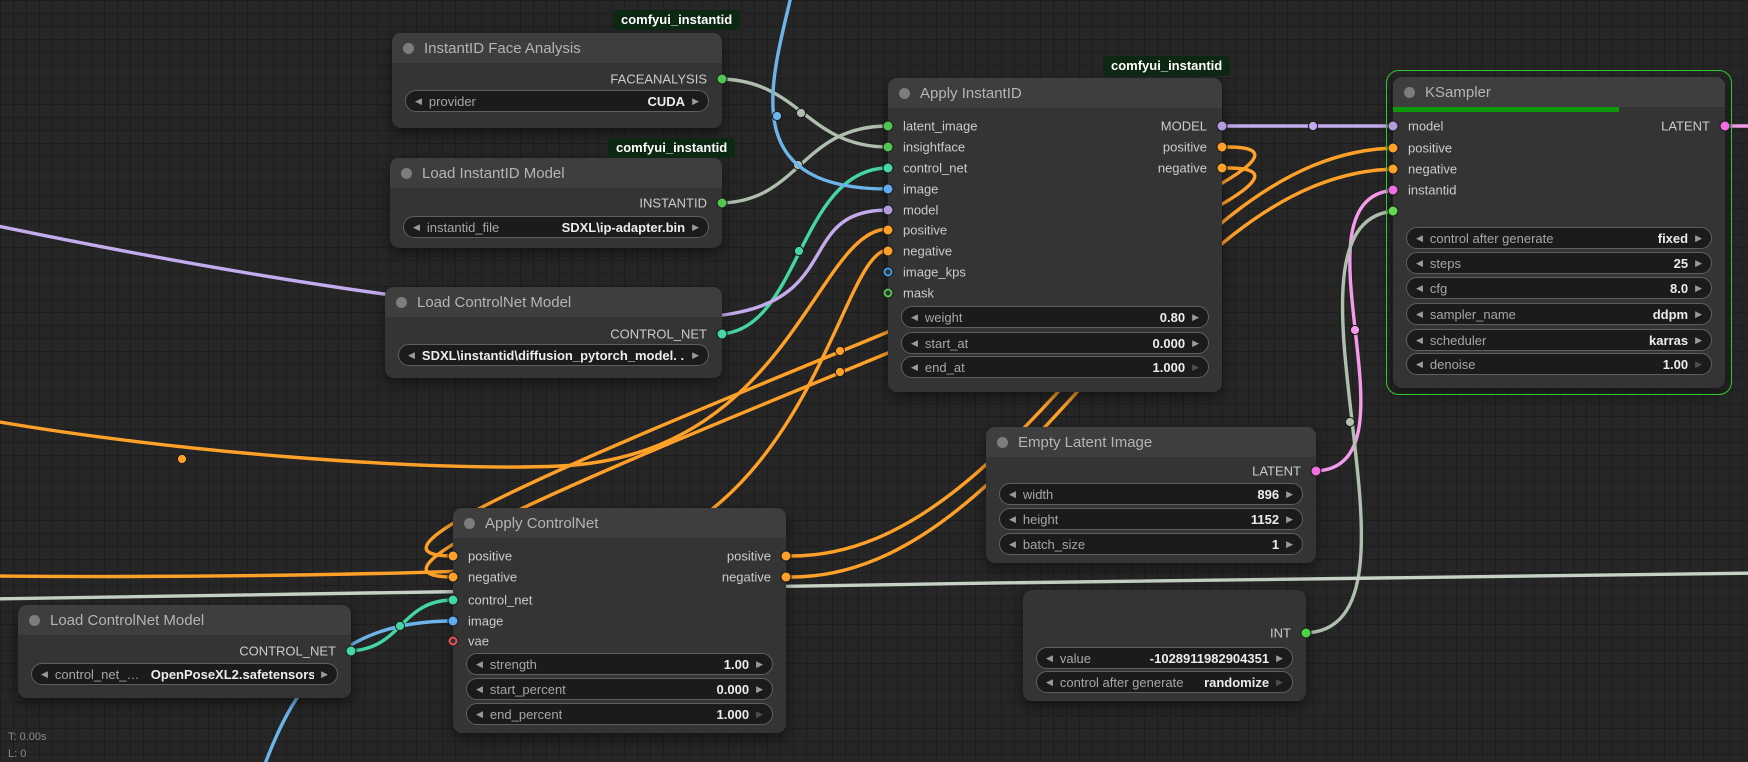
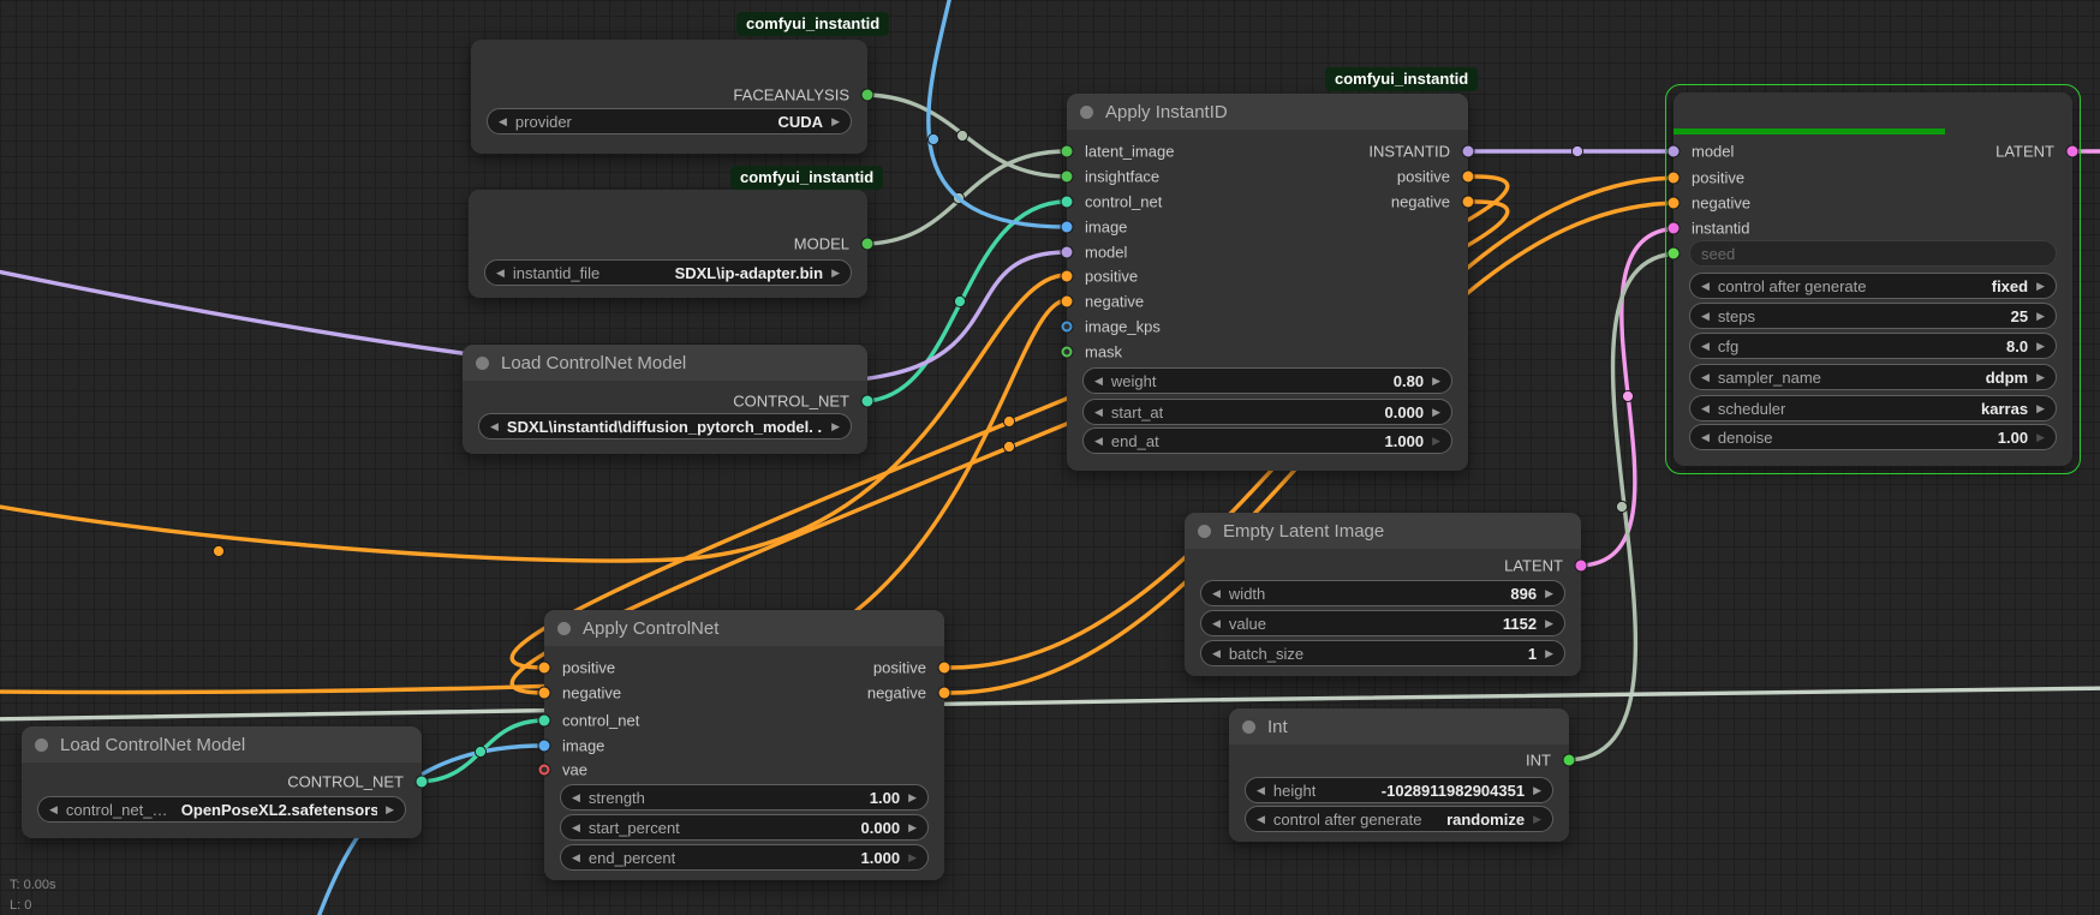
- InstantID Face Analysis
  FACEANALYSIS
  ◀
  provider
  CUDA
  ▶
- Load InstantID Model
- INSTANTID
+ MODEL
  ◀
  instantid_file
  SDXL\ip-adapter.bin
  ▶
  Load ControlNet Model
  CONTROL_NET
  ◀
  SDXL\instantid\diffusion_pytorch_model. .
  ▶
  Apply InstantID
  latent_image
  insightface
  control_net
  image
  model
  positive
  negative
  image_kps
  mask
- MODEL
+ INSTANTID
  positive
  negative
  ◀
  weight
  0.80
  ▶
  ◀
  start_at
  0.000
  ▶
  ◀
  end_at
  1.000
  ▶
- KSampler
  model
  positive
  negative
  instantid
  LATENT
+ seed
  ◀
  control after generate
  fixed
  ▶
  ◀
  steps
  25
  ▶
  ◀
  cfg
  8.0
  ▶
  ◀
  sampler_name
  ddpm
  ▶
  ◀
  scheduler
  karras
  ▶
  ◀
  denoise
  1.00
  ▶
  Empty Latent Image
  LATENT
  ◀
  width
  896
  ▶
  ◀
- height
+ value
  1152
  ▶
  ◀
  batch_size
  1
  ▶
  Apply ControlNet
  positive
  negative
  control_net
  image
  vae
  positive
  negative
  ◀
  strength
  1.00
  ▶
  ◀
  start_percent
  0.000
  ▶
  ◀
  end_percent
  1.000
  ▶
  Load ControlNet Model
  CONTROL_NET
  ◀
  control_net_n...
  OpenPoseXL2.safetensors
  ▶
+ Int
  INT
  ◀
- value
+ height
  -1028911982904351
  ▶
  ◀
  control after generate
  randomize
  ▶
  comfyui_instantid
  comfyui_instantid
  comfyui_instantid
  T: 0.00s
  L: 0
